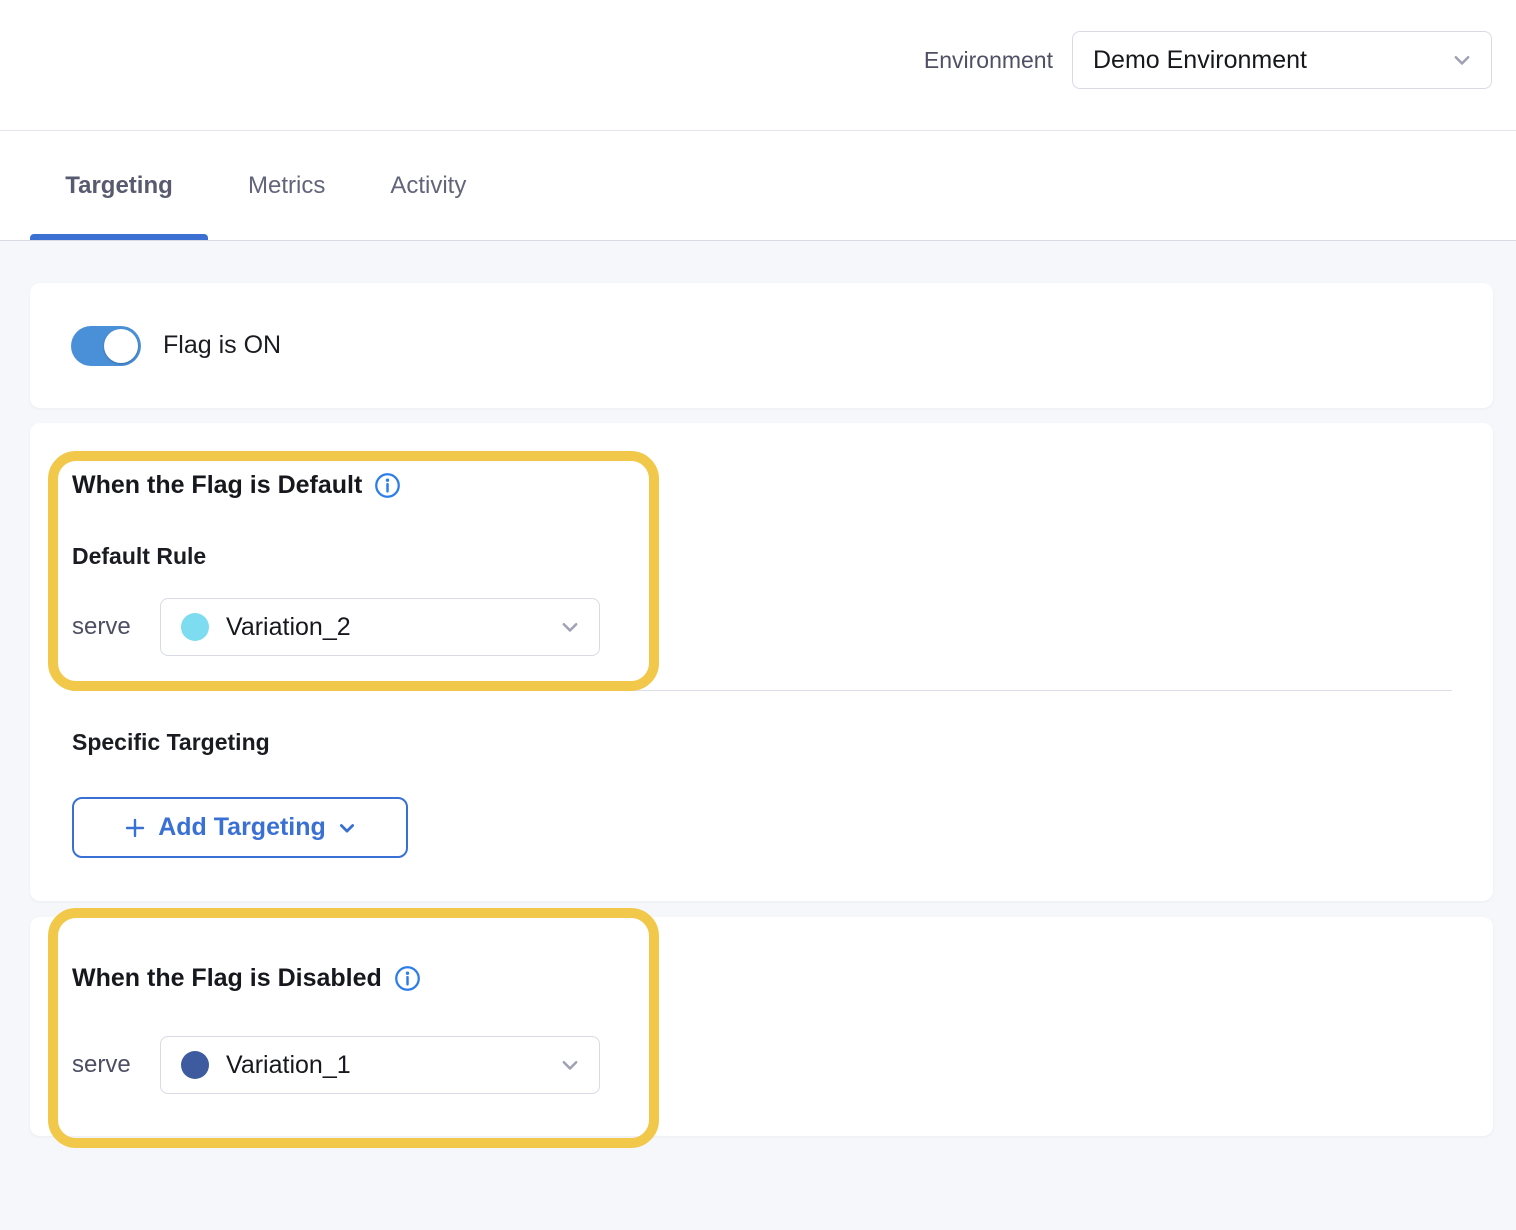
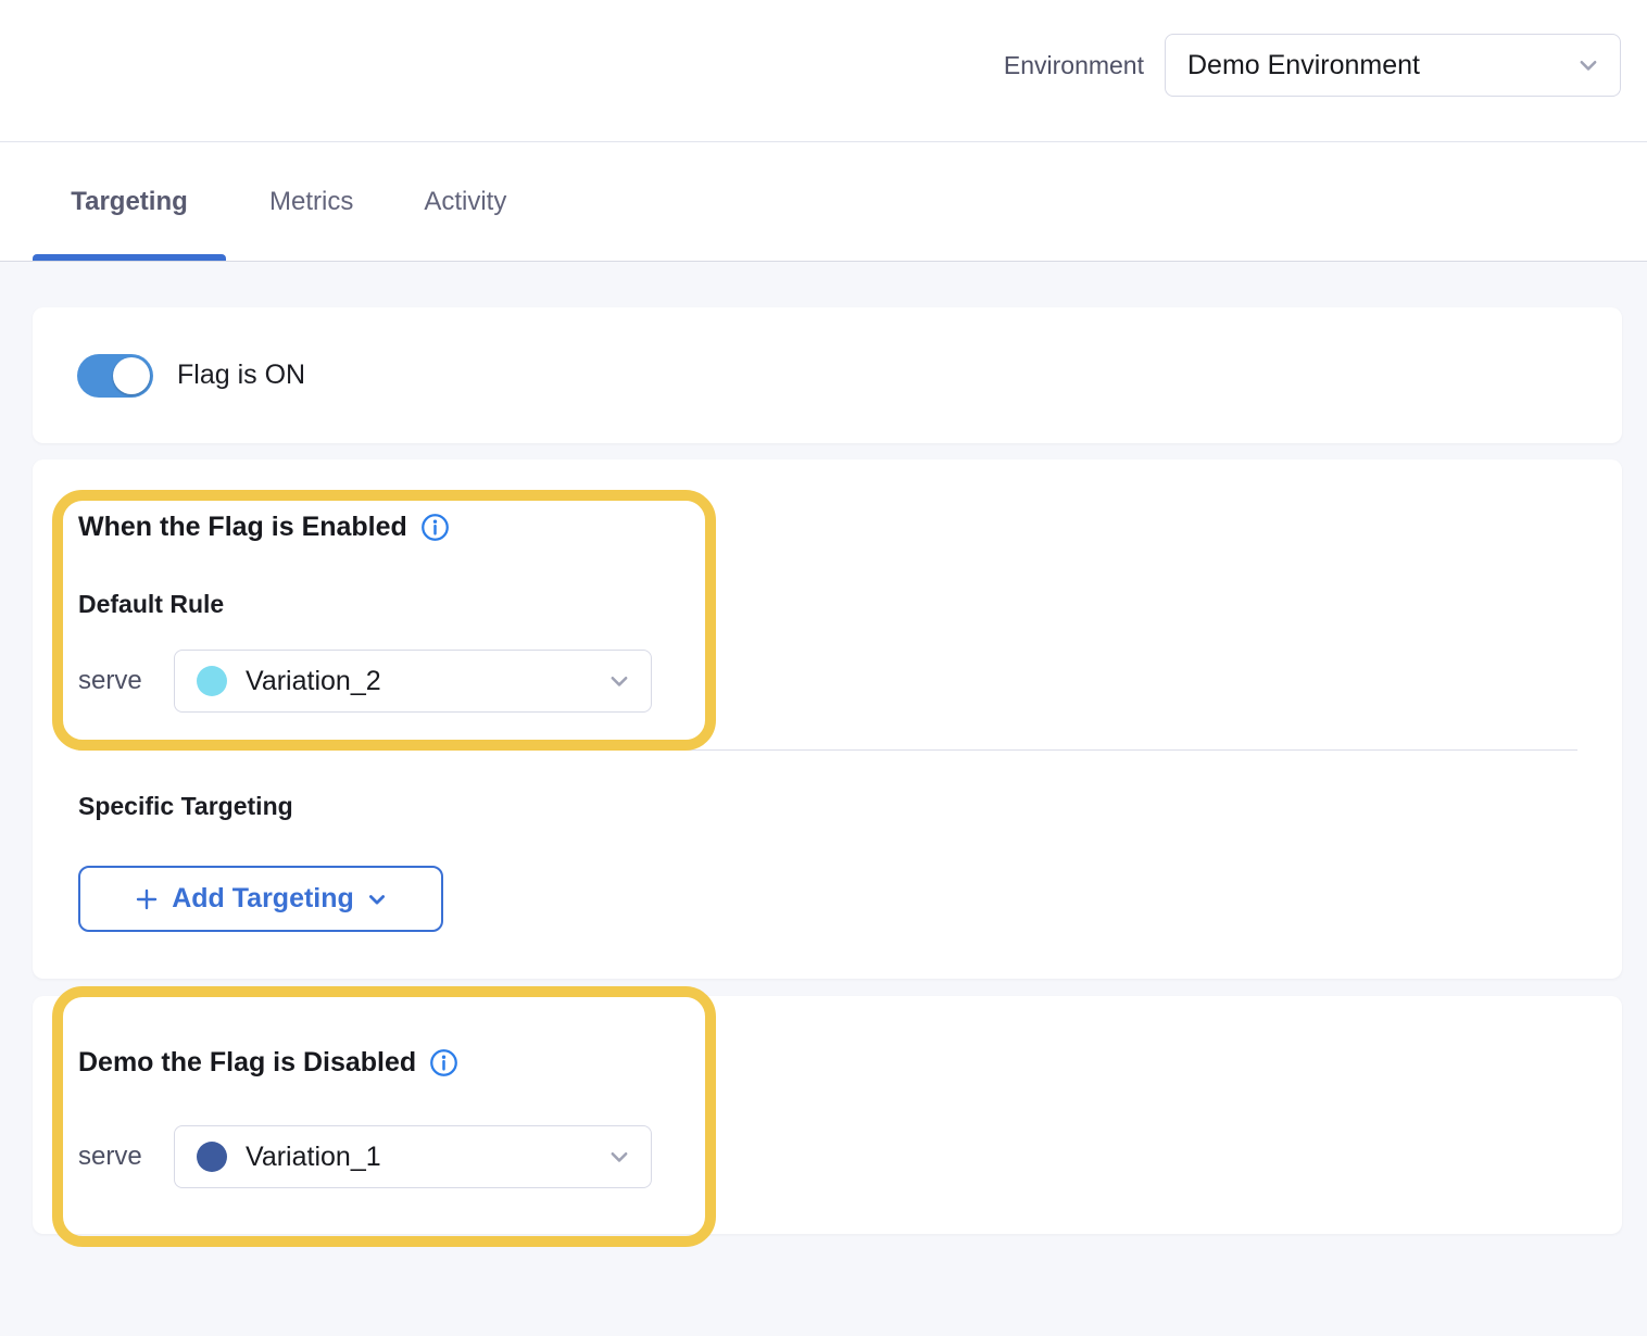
  Environment
  Demo Environment
  Targeting
  Metrics
  Activity
  Flag is ON
- When the Flag is Default
+ When the Flag is Enabled
  Default Rule
  serve
  Variation_2
  Specific Targeting
  Add Targeting
- When the Flag is Disabled
+ Demo the Flag is Disabled
  serve
  Variation_1
